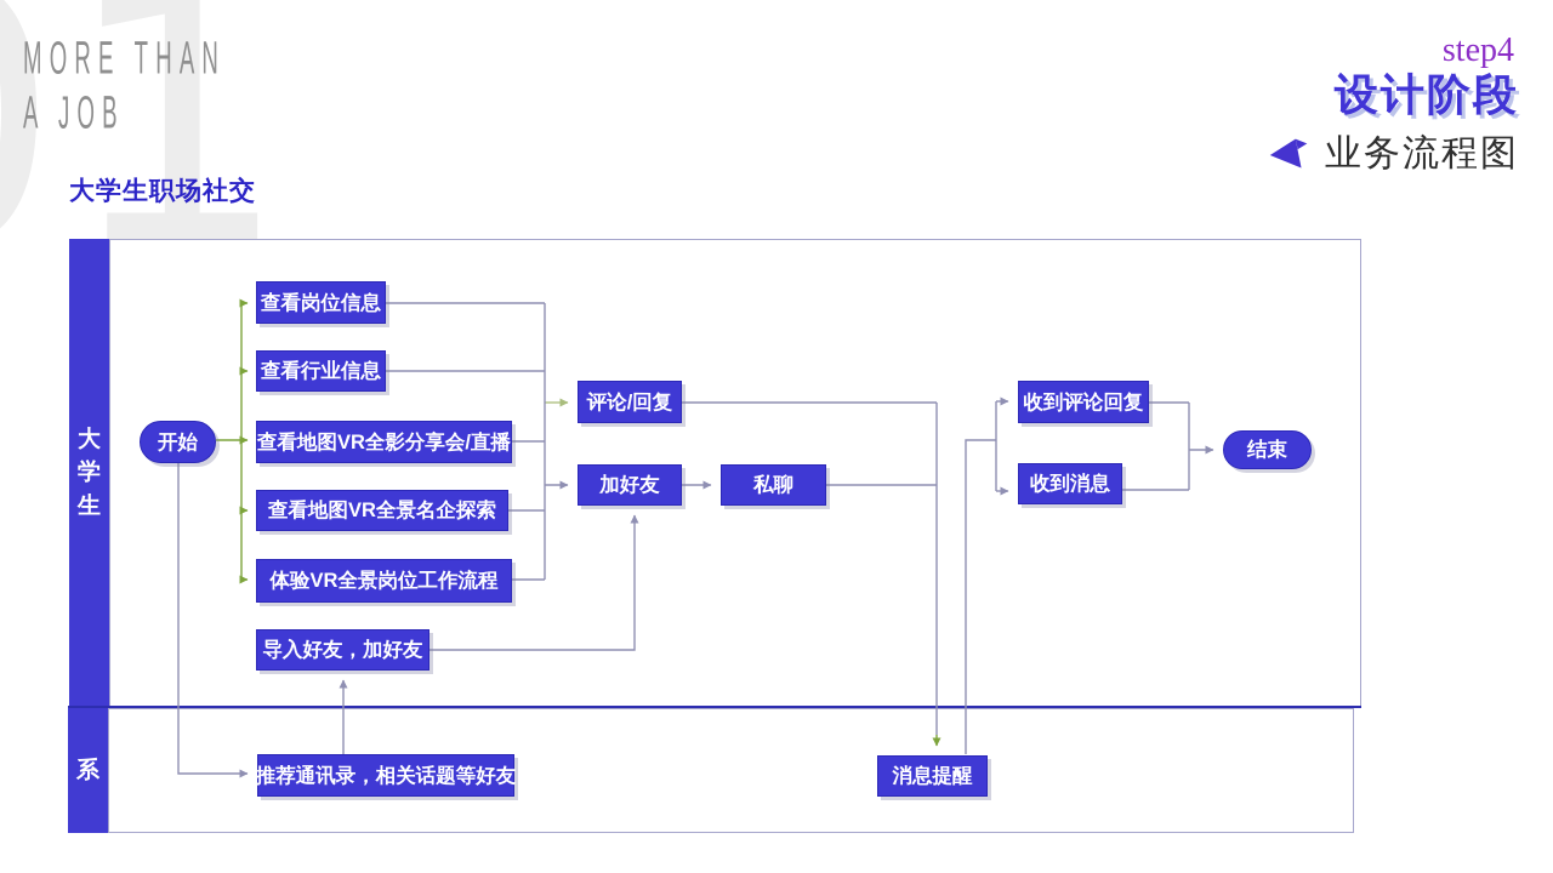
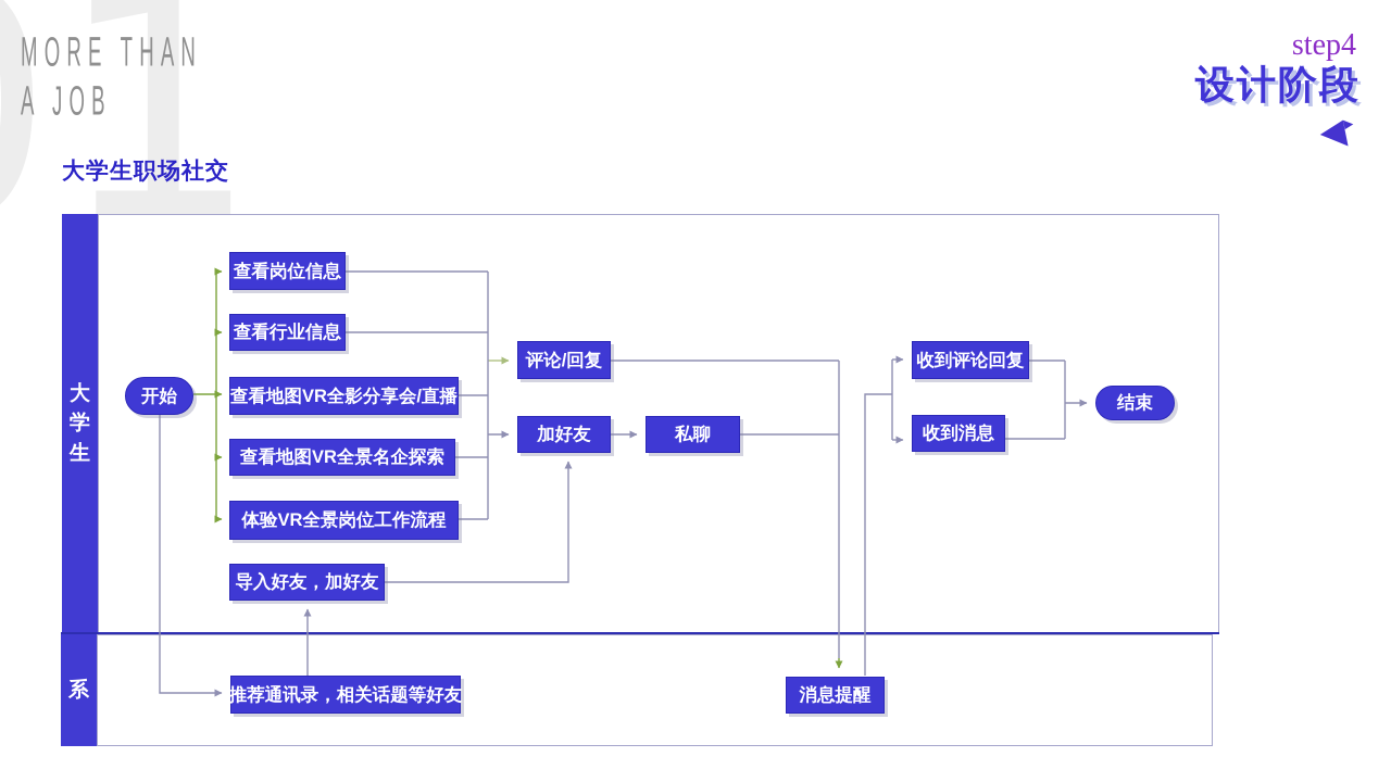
  MORE THAN
  A JOB
  大学生职场社交
  step4
  设计阶段
- 业务流程图
  大学生
  系
  开始
  查看岗位信息
  查看行业信息
  查看地图VR全影分享会/直播
  查看地图VR全景名企探索
  体验VR全景岗位工作流程
  导入好友，加好友
  评论/回复
  加好友
  私聊
  收到评论回复
  收到消息
  结束
  消息提醒
  推荐通讯录，相关话题等好友
